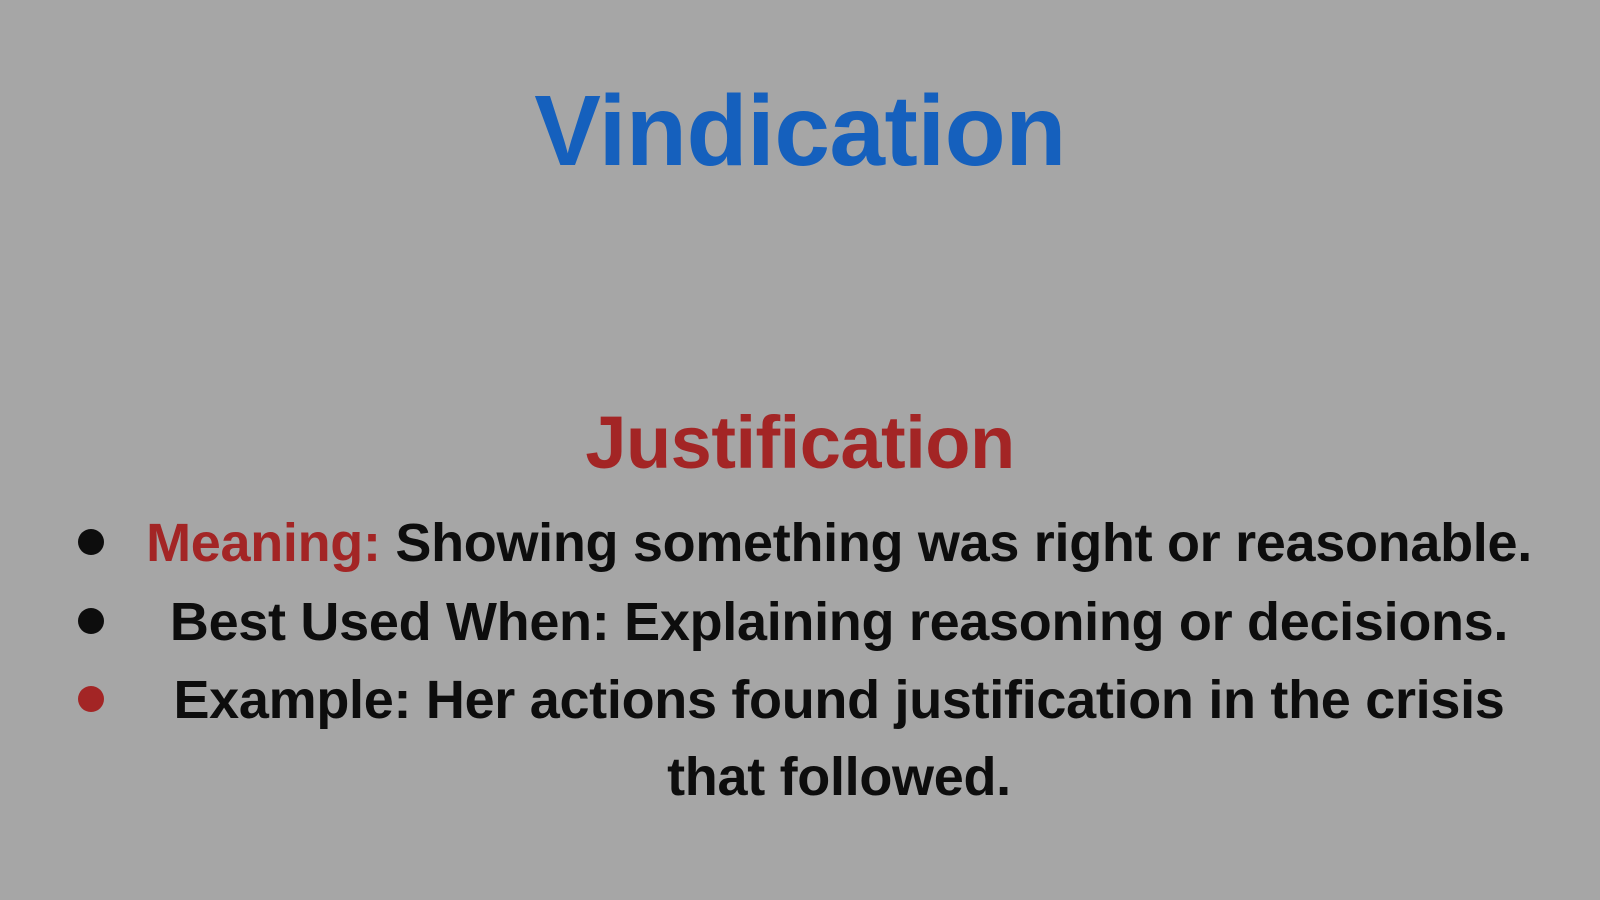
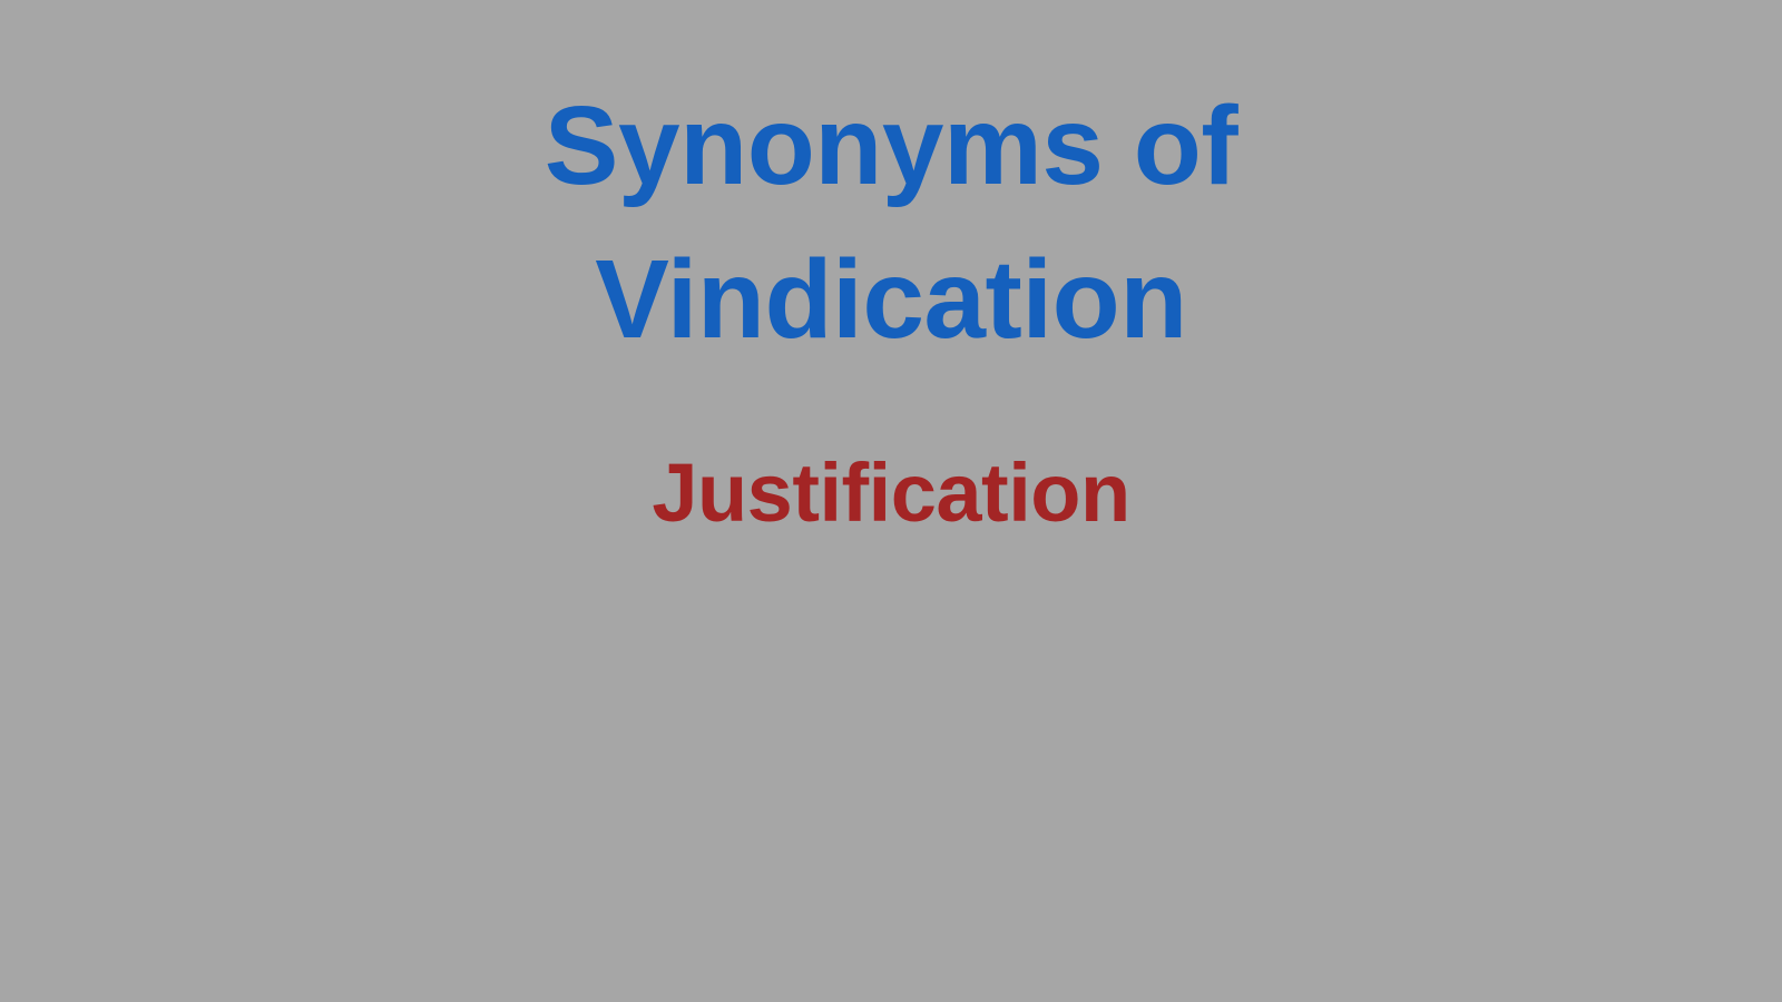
+ Synonyms of
  Vindication
  Justification
- Meaning: Showing something was right or reasonable.
- Best Used When: Explaining reasoning or decisions.
- Example: Her actions found justification in the crisis that followed.
